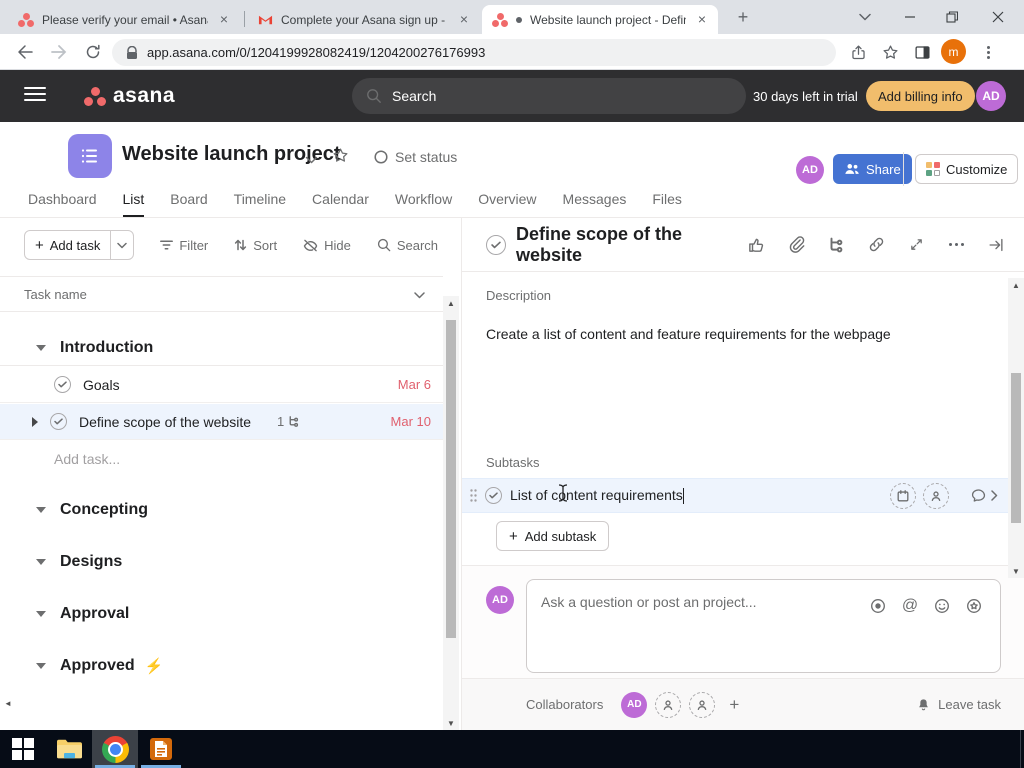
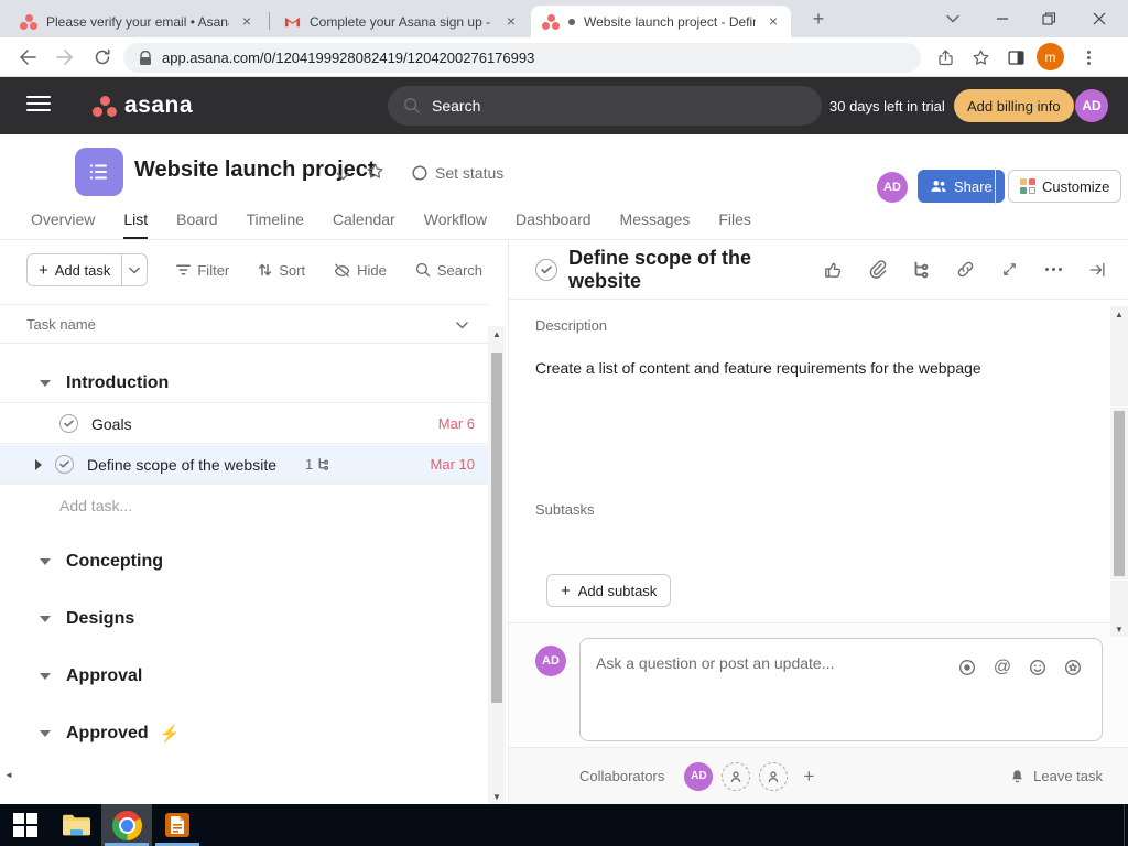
  Please verify your email • Asan
  ×
  Complete your Asana sign up -
  ×
  Website launch project - Defi
  ×
  +
  app.asana.com/0/1204199928082419/1204200276176993
  m
  asana
  Search
  30 days left in trial
  Add billing info
  AD
  Website launch project
  Set status
  AD
  Share
  Customize
- Dashboard
+ Overview
  List
  Board
  Timeline
  Calendar
  Workflow
- Overview
+ Dashboard
  Messages
  Files
  +
  Add task
  Filter
  Sort
  Hide
  Search
  Task name
  Introduction
  Goals
  Mar 6
  Define scope of the website
  1
  Mar 10
  Add task...
  Concepting
  Designs
  Approval
  Approved
  ⚡
  ▲
  ▼
  ◄
  Define scope of the website
  Description
  Create a list of content and feature requirements for the webpage
  Subtasks
- List of content requirements
  +
  Add subtask
  AD
- Ask a question or post an project...
+ Ask a question or post an update...
  @
  Collaborators
  AD
  +
  Leave task
  ▲
  ▼
